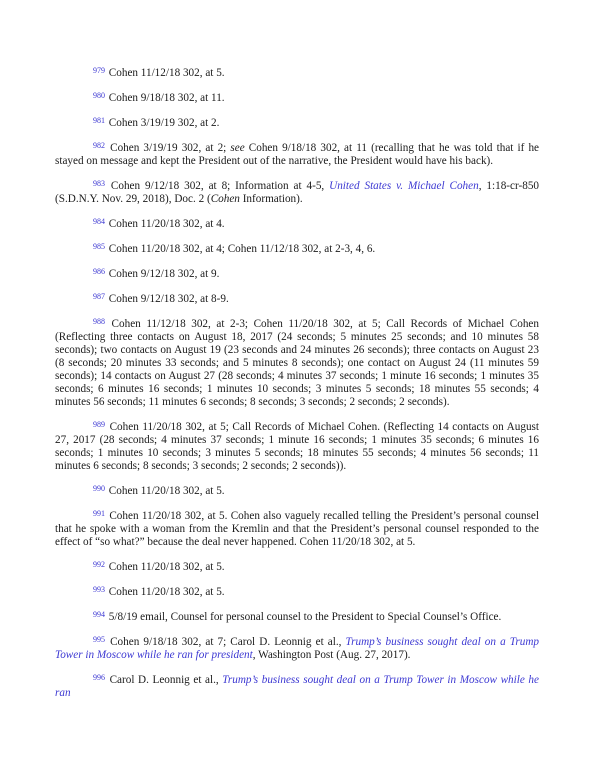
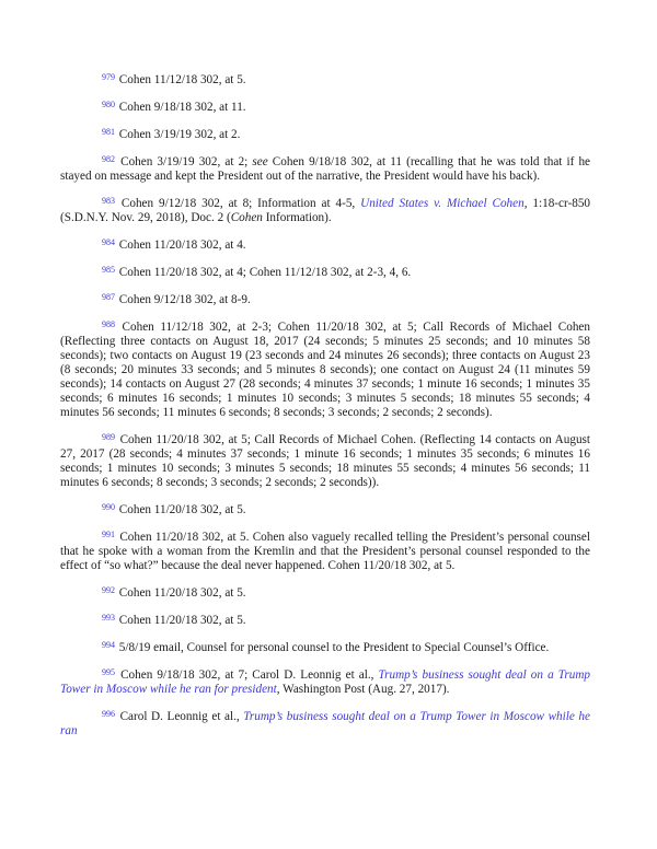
  979 Cohen 11/12/18 302, at 5.
  980 Cohen 9/18/18 302, at 11.
  981 Cohen 3/19/19 302, at 2.
  982 Cohen 3/19/19 302, at 2; see Cohen 9/18/18 302, at 11 (recalling that he was told that if he stayed on message and kept the President out of the narrative, the President would have his back).
  983 Cohen 9/12/18 302, at 8; Information at 4-5, United States v. Michael Cohen, 1:18-cr-850 (S.D.N.Y. Nov. 29, 2018), Doc. 2 (Cohen Information).
  984 Cohen 11/20/18 302, at 4.
  985 Cohen 11/20/18 302, at 4; Cohen 11/12/18 302, at 2-3, 4, 6.
- 986 Cohen 9/12/18 302, at 9.
  987 Cohen 9/12/18 302, at 8-9.
  988 Cohen 11/12/18 302, at 2-3; Cohen 11/20/18 302, at 5; Call Records of Michael Cohen (Reflecting three contacts on August 18, 2017 (24 seconds; 5 minutes 25 seconds; and 10 minutes 58 seconds); two contacts on August 19 (23 seconds and 24 minutes 26 seconds); three contacts on August 23 (8 seconds; 20 minutes 33 seconds; and 5 minutes 8 seconds); one contact on August 24 (11 minutes 59 seconds); 14 contacts on August 27 (28 seconds; 4 minutes 37 seconds; 1 minute 16 seconds; 1 minutes 35 seconds; 6 minutes 16 seconds; 1 minutes 10 seconds; 3 minutes 5 seconds; 18 minutes 55 seconds; 4 minutes 56 seconds; 11 minutes 6 seconds; 8 seconds; 3 seconds; 2 seconds; 2 seconds).
  989 Cohen 11/20/18 302, at 5; Call Records of Michael Cohen. (Reflecting 14 contacts on August 27, 2017 (28 seconds; 4 minutes 37 seconds; 1 minute 16 seconds; 1 minutes 35 seconds; 6 minutes 16 seconds; 1 minutes 10 seconds; 3 minutes 5 seconds; 18 minutes 55 seconds; 4 minutes 56 seconds; 11 minutes 6 seconds; 8 seconds; 3 seconds; 2 seconds; 2 seconds)).
  990 Cohen 11/20/18 302, at 5.
  991 Cohen 11/20/18 302, at 5. Cohen also vaguely recalled telling the President’s personal counsel that he spoke with a woman from the Kremlin and that the President’s personal counsel responded to the effect of “so what?” because the deal never happened. Cohen 11/20/18 302, at 5.
  992 Cohen 11/20/18 302, at 5.
  993 Cohen 11/20/18 302, at 5.
  994 5/8/19 email, Counsel for personal counsel to the President to Special Counsel’s Office.
  995 Cohen 9/18/18 302, at 7; Carol D. Leonnig et al., Trump’s business sought deal on a Trump Tower in Moscow while he ran for president, Washington Post (Aug. 27, 2017).
  996 Carol D. Leonnig et al., Trump’s business sought deal on a Trump Tower in Moscow while he ran
